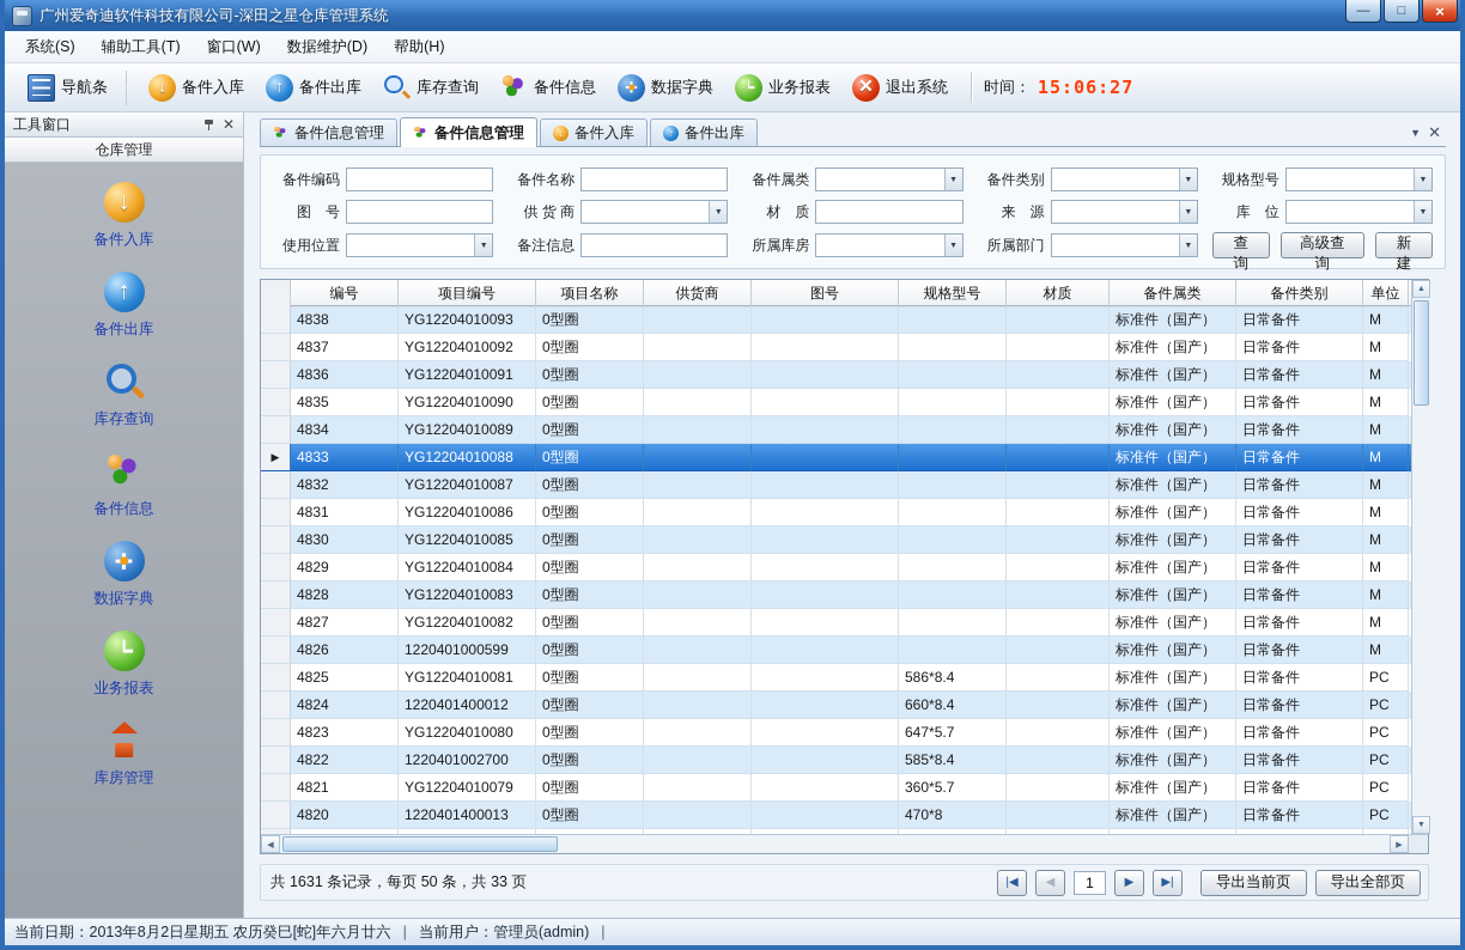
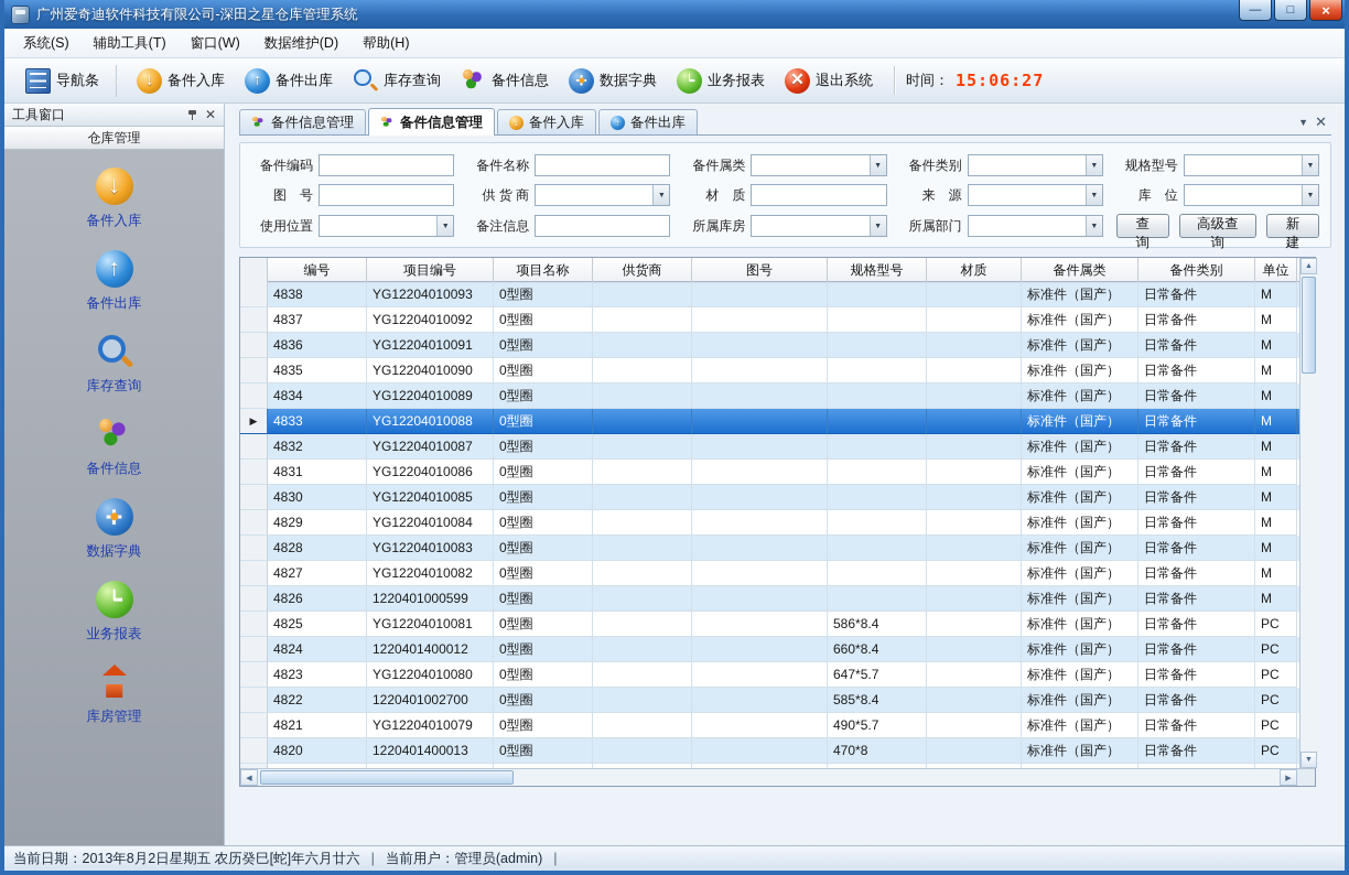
  广州爱奇迪软件科技有限公司-深田之星仓库管理系统
  —
  □
  ×
  系统(S)
  辅助工具(T)
  窗口(W)
  数据维护(D)
  帮助(H)
  导航条
  备件入库
  备件出库
  库存查询
  备件信息
  数据字典
  业务报表
  退出系统
  时间：
  15:06:27
  工具窗口
  ✕
  仓库管理
  备件入库
  备件出库
  库存查询
  备件信息
  数据字典
  业务报表
  库房管理
  备件信息管理
  备件信息管理
  备件入库
  备件出库
  ▼
  ✕
  备件编码
  备件名称
  备件属类
  备件类别
  规格型号
  图 号
  供 货 商
  材 质
  来 源
  库 位
  使用位置
  备注信息
  所属库房
  所属部门
  查询
  高级查询
  新建
  编号
  项目编号
  项目名称
  供货商
  图号
  规格型号
  材质
  备件属类
  备件类别
  单位
  4838
  YG12204010093
  0型圈
  标准件（国产）
  日常备件
  M
  4837
  YG12204010092
  0型圈
  标准件（国产）
  日常备件
  M
  4836
  YG12204010091
  0型圈
  标准件（国产）
  日常备件
  M
  4835
  YG12204010090
  0型圈
  标准件（国产）
  日常备件
  M
  4834
  YG12204010089
  0型圈
  标准件（国产）
  日常备件
  M
  4833
  YG12204010088
  0型圈
  标准件（国产）
  日常备件
  M
  4832
  YG12204010087
  0型圈
  标准件（国产）
  日常备件
  M
  4831
  YG12204010086
  0型圈
  标准件（国产）
  日常备件
  M
  4830
  YG12204010085
  0型圈
  标准件（国产）
  日常备件
  M
  4829
  YG12204010084
  0型圈
  标准件（国产）
  日常备件
  M
  4828
  YG12204010083
  0型圈
  标准件（国产）
  日常备件
  M
  4827
  YG12204010082
  0型圈
  标准件（国产）
  日常备件
  M
  4826
  1220401000599
  0型圈
  标准件（国产）
  日常备件
  M
  4825
  YG12204010081
  0型圈
  586*8.4
  标准件（国产）
  日常备件
  PC
  4824
  1220401400012
  0型圈
  660*8.4
  标准件（国产）
  日常备件
  PC
  4823
  YG12204010080
  0型圈
  647*5.7
  标准件（国产）
  日常备件
  PC
  4822
  1220401002700
  0型圈
  585*8.4
  标准件（国产）
  日常备件
  PC
  4821
  YG12204010079
  0型圈
- 360*5.7
+ 490*5.7
  标准件（国产）
  日常备件
  PC
  4820
  1220401400013
  0型圈
  470*8
  标准件（国产）
  日常备件
  PC
- 共 1631 条记录，每页 50 条，共 33 页
- |◀
- ◀
- 1
- ▶
- ▶|
- 导出当前页
- 导出全部页
  当前日期：2013年8月2日星期五 农历癸巳[蛇]年六月廿六
  |
  当前用户：管理员(admin)
  |
